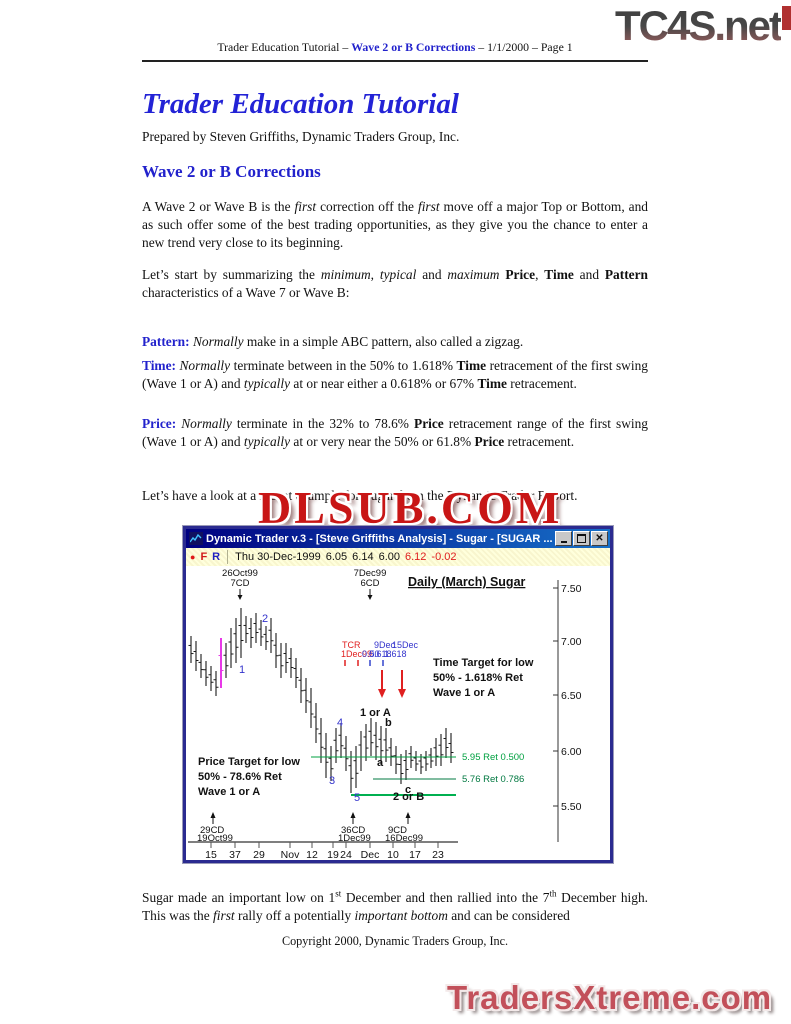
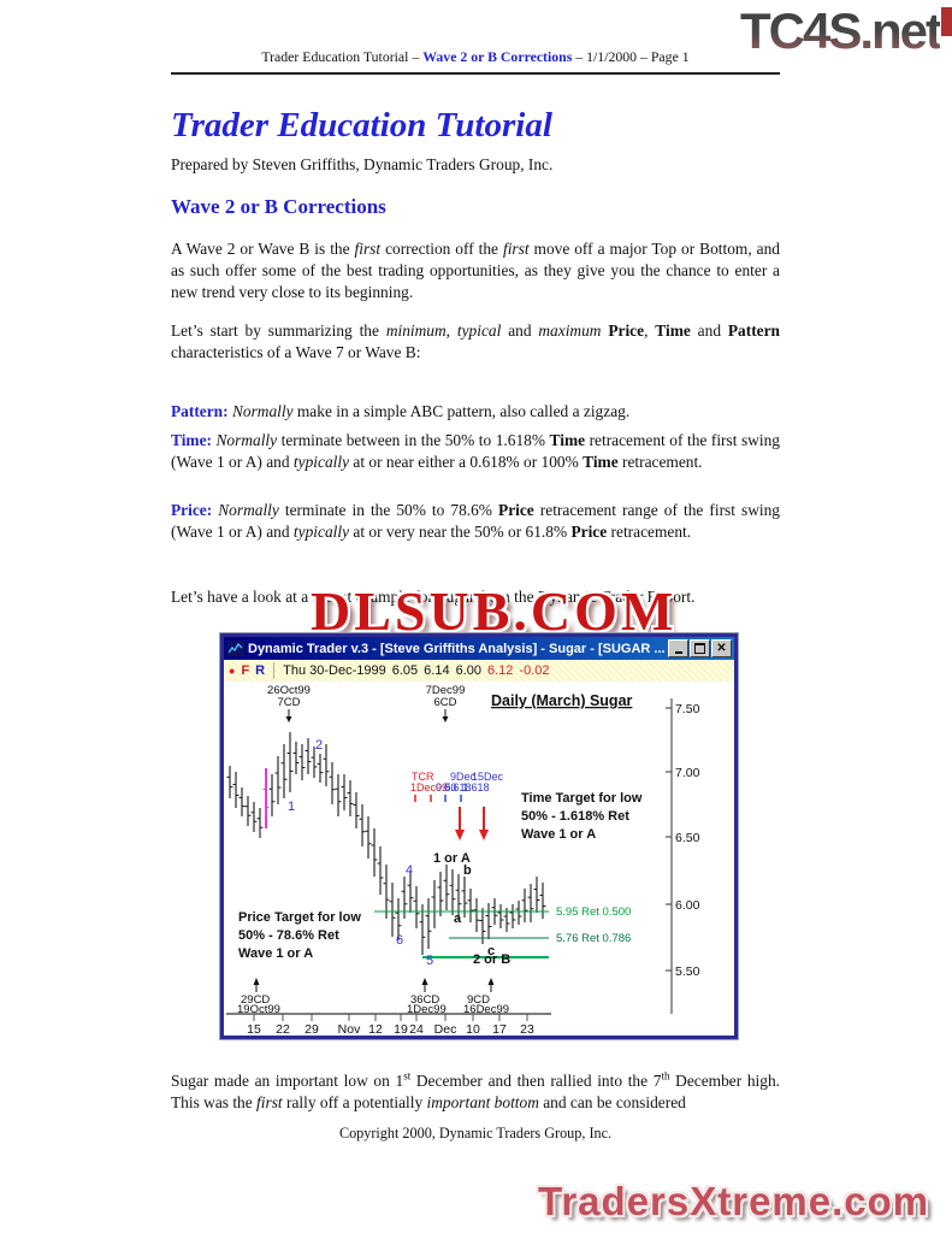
  Trader Education Tutorial – Wave 2 or B Corrections – 1/1/2000 – Page 1
  TC4S.net
  Trader Education Tutorial
  Prepared by Steven Griffiths, Dynamic Traders Group, Inc.
  Wave 2 or B Corrections
  A Wave 2 or Wave B is the first correction off the first move off a major Top or Bottom, and as such offer some of the best trading opportunities, as they give you the chance to enter a new trend very close to its beginning.
  Let’s start by summarizing the minimum, typical and maximum Price, Time and Pattern characteristics of a Wave 7 or Wave B:
  Pattern: Normally make in a simple ABC pattern, also called a zigzag.
- Time: Normally terminate between in the 50% to 1.618% Time retracement of the first swing (Wave 1 or A) and typically at or near either a 0.618% or 67% Time retracement.
+ Time: Normally terminate between in the 50% to 1.618% Time retracement of the first swing (Wave 1 or A) and typically at or near either a 0.618% or 100% Time retracement.
- Price: Normally terminate in the 32% to 78.6% Price retracement range of the first swing (Wave 1 or A) and typically at or very near the 50% or 61.8% Price retracement.
+ Price: Normally terminate in the 50% to 78.6% Price retracement range of the first swing (Wave 1 or A) and typically at or very near the 50% or 61.8% Price retracement.
  Let’s have a look at a recent example for Sugar from the Dynamic Trader Report.
  DLSUB.COM
  Dynamic Trader v.3 - [Steve Griffiths Analysis] - Sugar - [SUGAR ...
  ✕
  ●
  F
  R
  Thu 30-Dec-1999
  6.05
  6.14
  6.00
  6.12
  -0.02
  7.50
  7.00
  6.50
  6.00
  5.50
  15
- 37
+ 22
  29
  Nov
  12
  19
  24
  Dec
  10
  17
  23
  5.95 Ret 0.500
  5.76 Ret 0.786
  1
  2
- 3
+ 6
  4
  5
  1 or A
  b
  a
  c
  2 or B
  Time Target for low
  50% - 1.618% Ret
  Wave 1 or A
  Price Target for low
  50% - 78.6% Ret
  Wave 1 or A
  Daily (March) Sugar
  26Oct99
  7CD
  7Dec99
  6CD
  29CD
  19Oct99
  36CD
  1Dec99
  9CD
  16Dec99
  TCR
  9Dec
  15Dec
  1Dec99
  0.50
  0.618
  1.618
  Sugar made an important low on 1st December and then rallied into the 7th December high. This was the first rally off a potentially important bottom and can be considered
  Copyright 2000, Dynamic Traders Group, Inc.
  TradersXtreme.com
